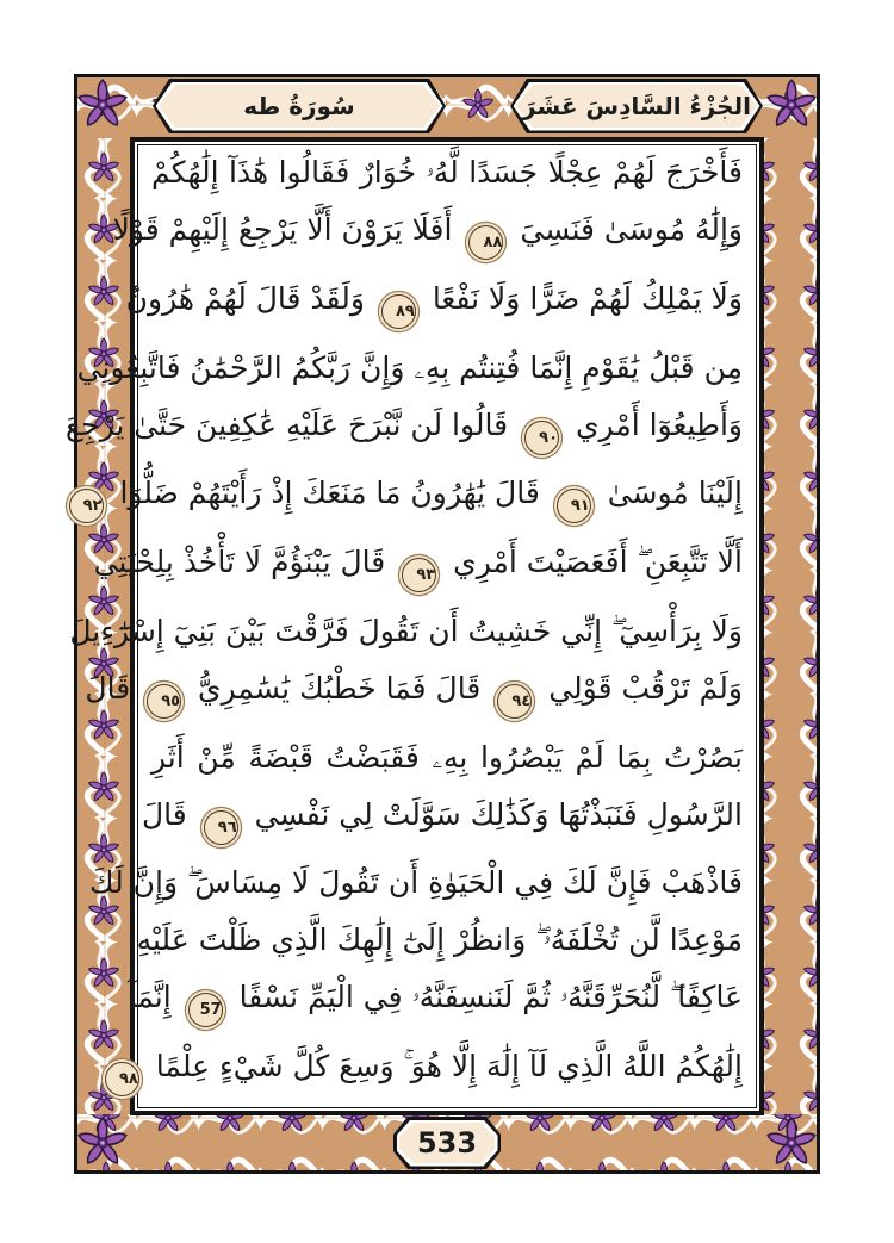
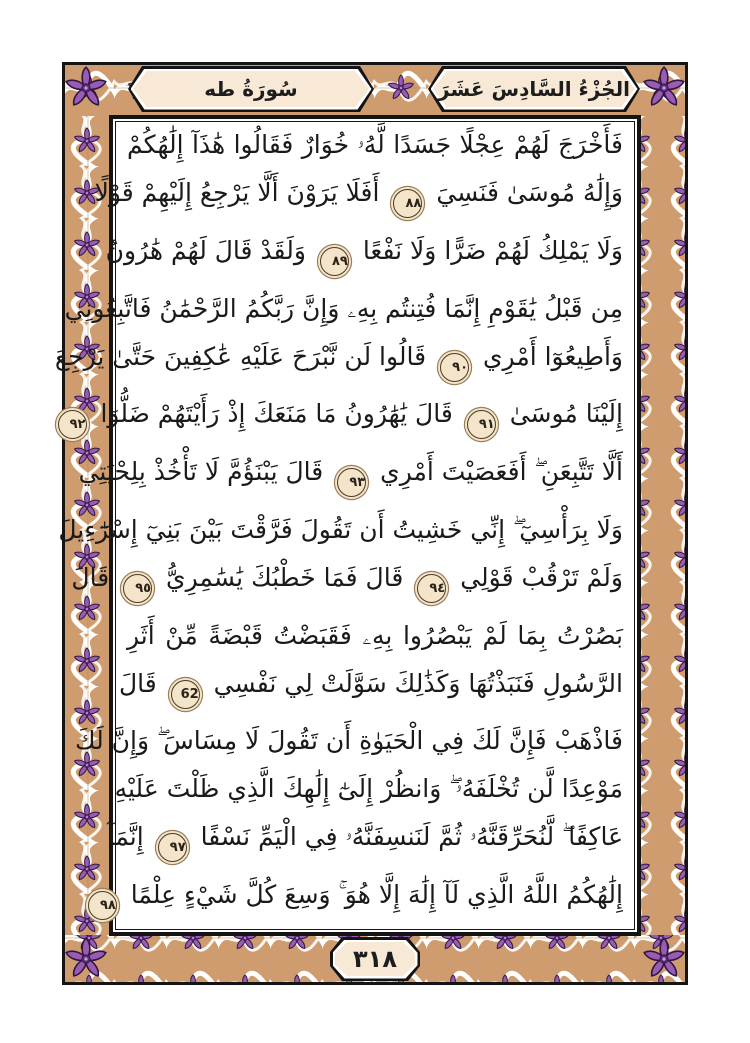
  سُورَةُ طه
  الجُزْءُ السَّادِسَ عَشَرَ
  فَأَخْرَجَ لَهُمْ عِجْلًا جَسَدًا لَّهُۥ خُوَارٌ فَقَالُوا هَٰذَآ إِلَٰهُكُمْ
  وَإِلَٰهُ مُوسَىٰ فَنَسِيَ ٨٨ أَفَلَا يَرَوْنَ أَلَّا يَرْجِعُ إِلَيْهِمْ قَوْلًا
  وَلَا يَمْلِكُ لَهُمْ ضَرًّا وَلَا نَفْعًا ٨٩ وَلَقَدْ قَالَ لَهُمْ هَٰرُونُ
  مِن قَبْلُ يَٰقَوْمِ إِنَّمَا فُتِنتُم بِهِۦ وَإِنَّ رَبَّكُمُ الرَّحْمَٰنُ فَاتَّبِعُونِي
  وَأَطِيعُوٓا أَمْرِي ٩٠ قَالُوا لَن نَّبْرَحَ عَلَيْهِ عَٰكِفِينَ حَتَّىٰ يَرْجِعَ
  إِلَيْنَا مُوسَىٰ ٩١ قَالَ يَٰهَٰرُونُ مَا مَنَعَكَ إِذْ رَأَيْتَهُمْ ضَلُّوٓا ٩٢
  أَلَّا تَتَّبِعَنِ ۖ أَفَعَصَيْتَ أَمْرِي ٩٣ قَالَ يَبْنَؤُمَّ لَا تَأْخُذْ بِلِحْيَتِي
  وَلَا بِرَأْسِيٓ ۖ إِنِّي خَشِيتُ أَن تَقُولَ فَرَّقْتَ بَيْنَ بَنِيٓ إِسْرَٰٓءِيلَ
  وَلَمْ تَرْقُبْ قَوْلِي ٩٤ قَالَ فَمَا خَطْبُكَ يَٰسَٰمِرِيُّ ٩٥ قَالَ
  بَصُرْتُ بِمَا لَمْ يَبْصُرُوا بِهِۦ فَقَبَضْتُ قَبْضَةً مِّنْ أَثَرِ
- الرَّسُولِ فَنَبَذْتُهَا وَكَذَٰلِكَ سَوَّلَتْ لِي نَفْسِي ٩٦ قَالَ
+ الرَّسُولِ فَنَبَذْتُهَا وَكَذَٰلِكَ سَوَّلَتْ لِي نَفْسِي 62 قَالَ
  فَاذْهَبْ فَإِنَّ لَكَ فِي الْحَيَوٰةِ أَن تَقُولَ لَا مِسَاسَ ۖ وَإِنَّ لَكَ
  مَوْعِدًا لَّن تُخْلَفَهُۥ ۖ وَانظُرْ إِلَىٰٓ إِلَٰهِكَ الَّذِي ظَلْتَ عَلَيْهِ
- عَاكِفًا ۖ لَّنُحَرِّقَنَّهُۥ ثُمَّ لَنَنسِفَنَّهُۥ فِي الْيَمِّ نَسْفًا 57 إِنَّمَآ
+ عَاكِفًا ۖ لَّنُحَرِّقَنَّهُۥ ثُمَّ لَنَنسِفَنَّهُۥ فِي الْيَمِّ نَسْفًا ٩٧ إِنَّمَآ
  إِلَٰهُكُمُ اللَّهُ الَّذِي لَآ إِلَٰهَ إِلَّا هُوَ ۚ وَسِعَ كُلَّ شَيْءٍ عِلْمًا ٩٨
- 533
+ ٣١٨
